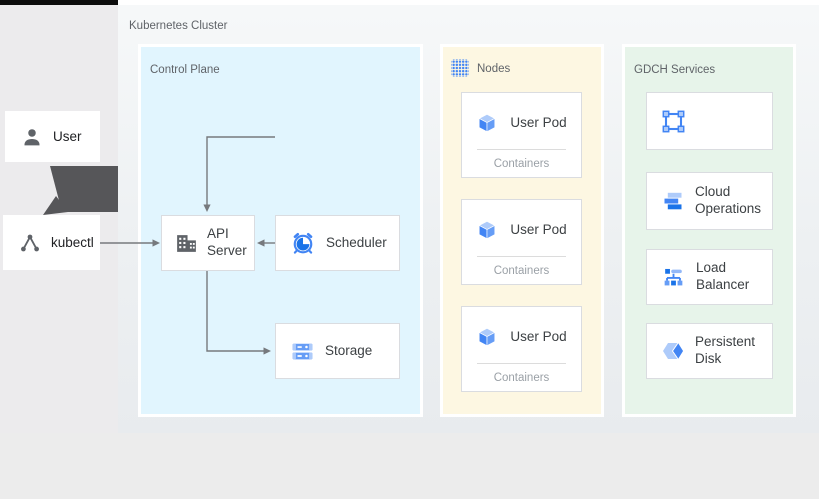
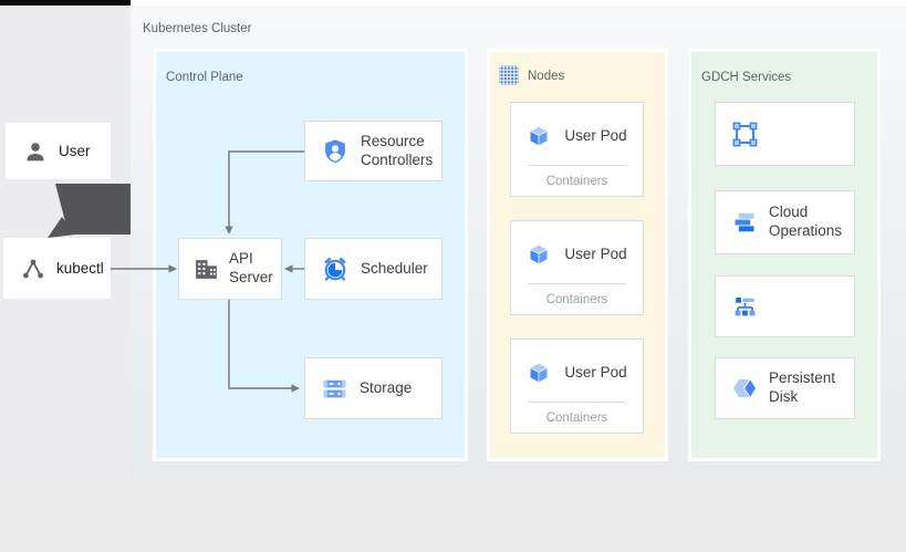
  Kubernetes Cluster
  Control Plane
+ Resource Controllers
  API Server
  Scheduler
  Storage
  Nodes
  User Pod
  Containers
  User Pod
  Containers
  User Pod
  Containers
  GDCH Services
  Cloud Operations
- Load Balancer
  Persistent Disk
  User
  kubectl
